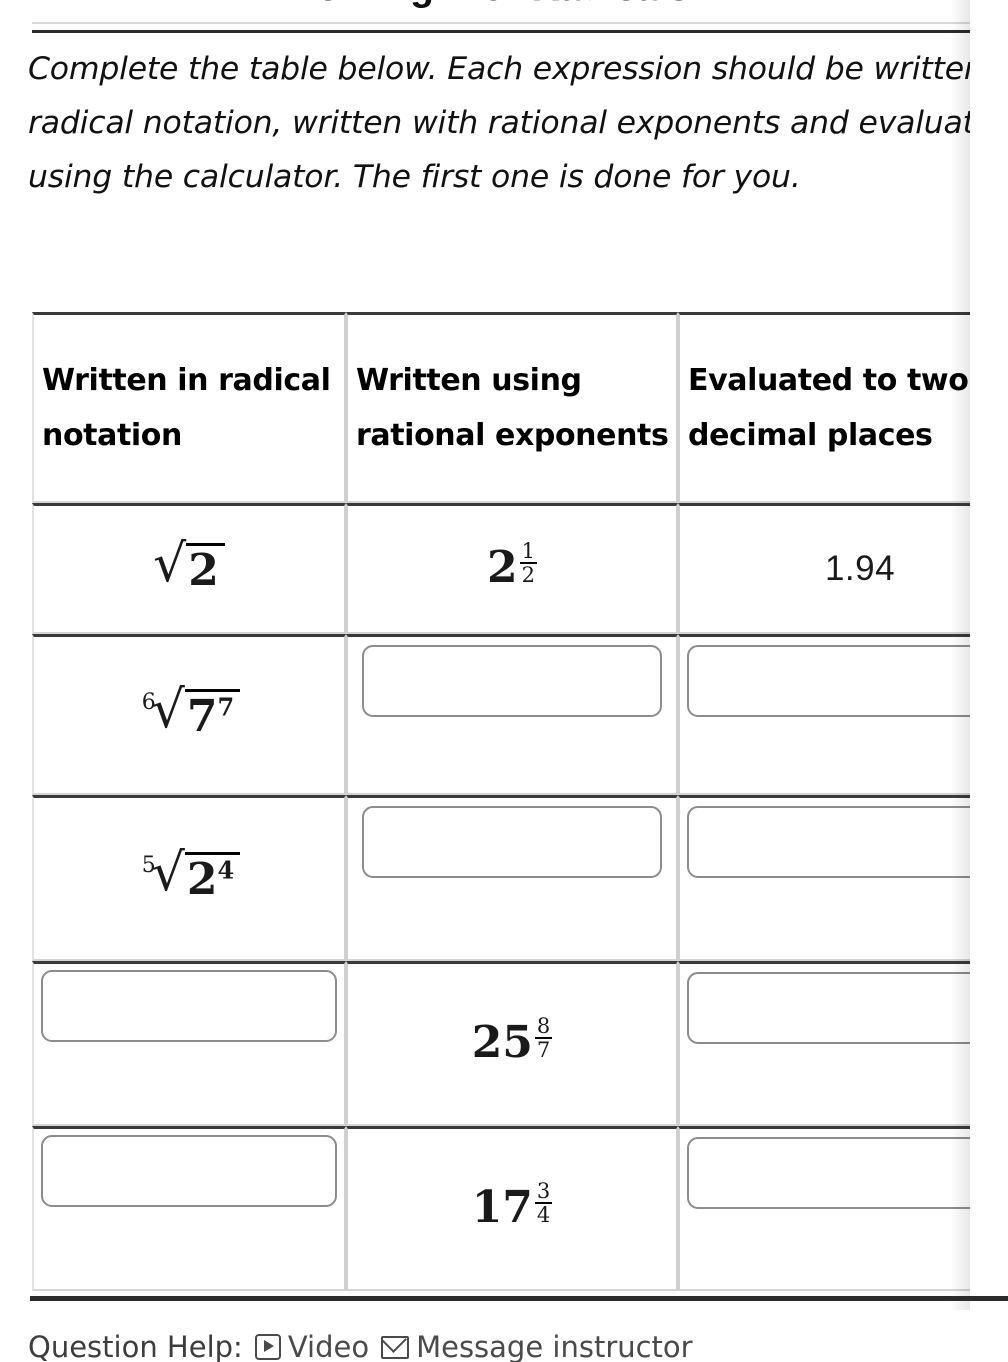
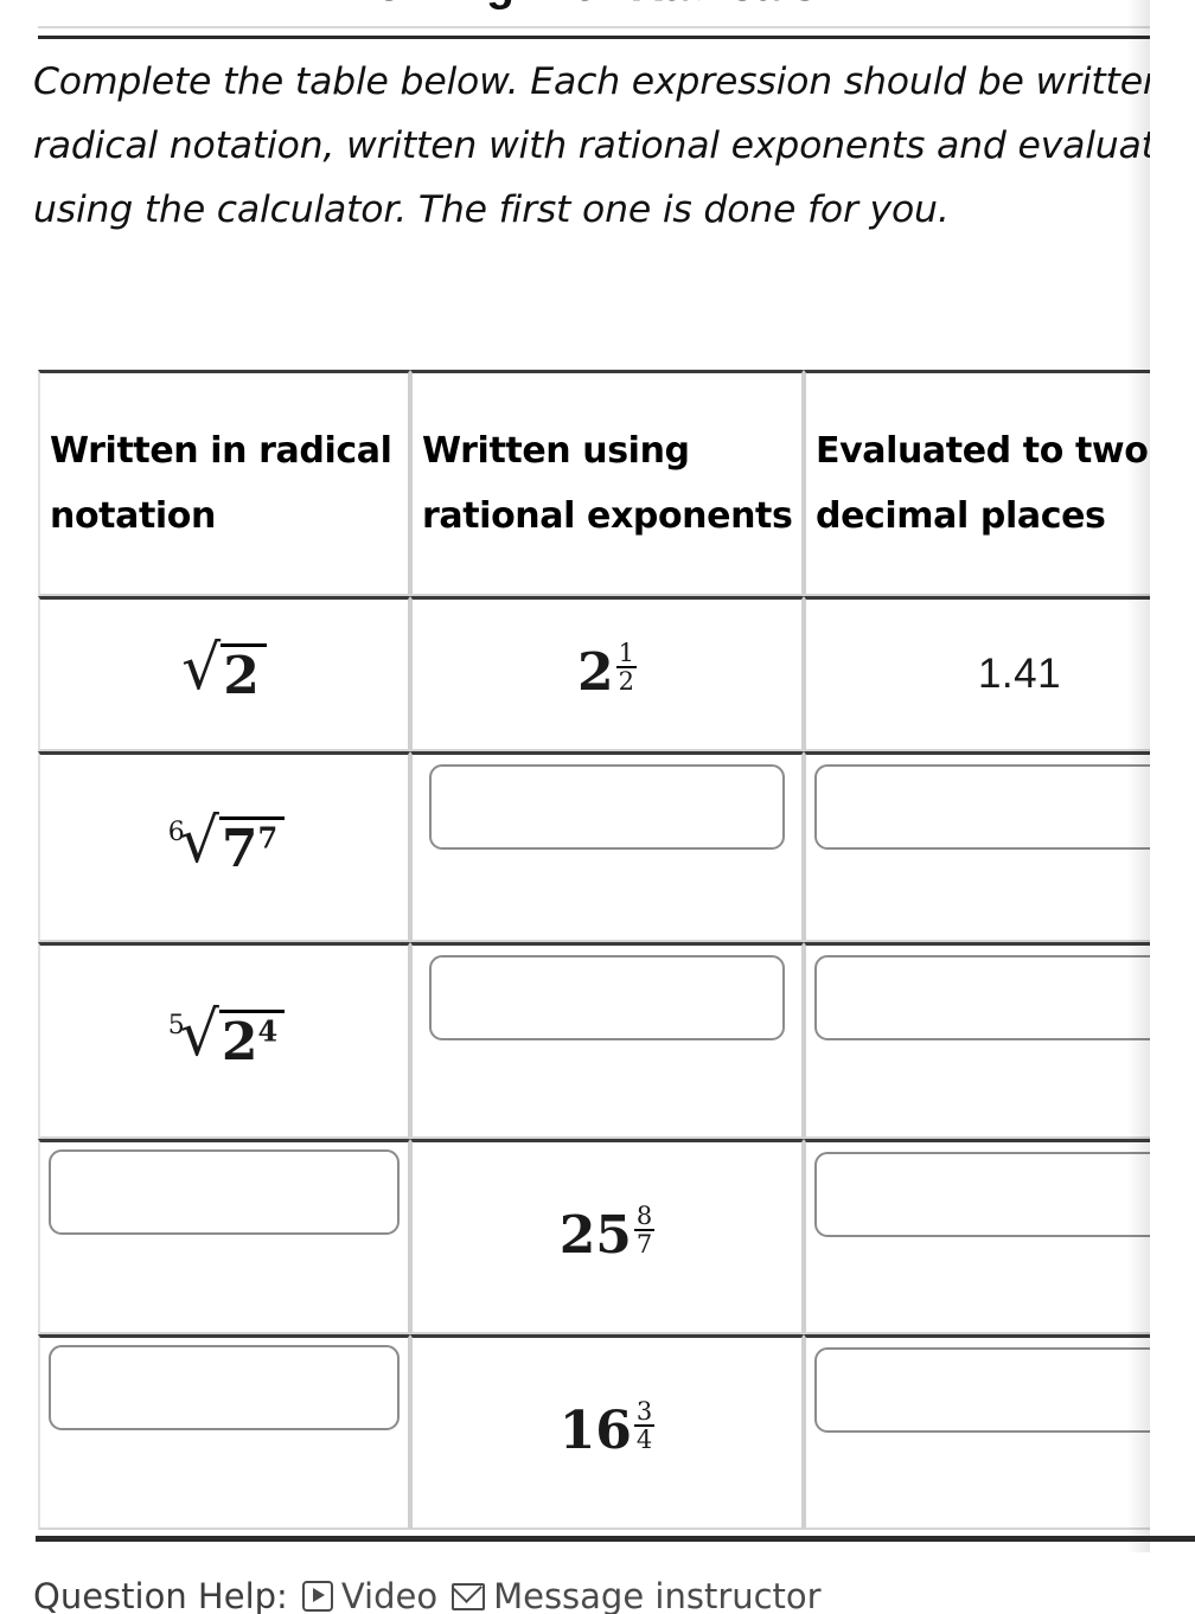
  Complete the table below. Each expression should be writt radical notation, written with rational exponents and evalu using the calculator. The first one is done for you.
  Written in radical notation	Written using rational exponents	Evaluated to tw decimal places
- √2	2 1 2	1.94
+ √2	2 1 2	1.41
  6√77
  5√24
  	25 8 7
- 	17 3 4
+ 	16 3 4
  Question Help:
  Video
  Message instructor
